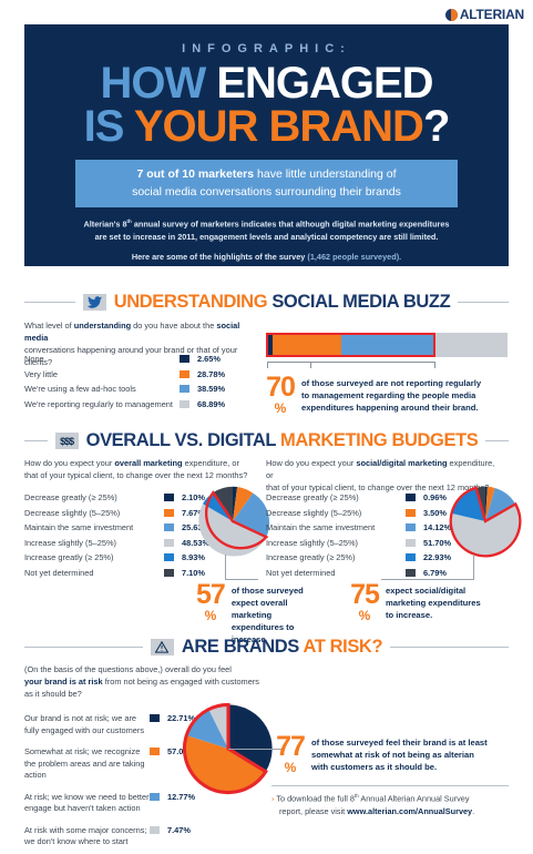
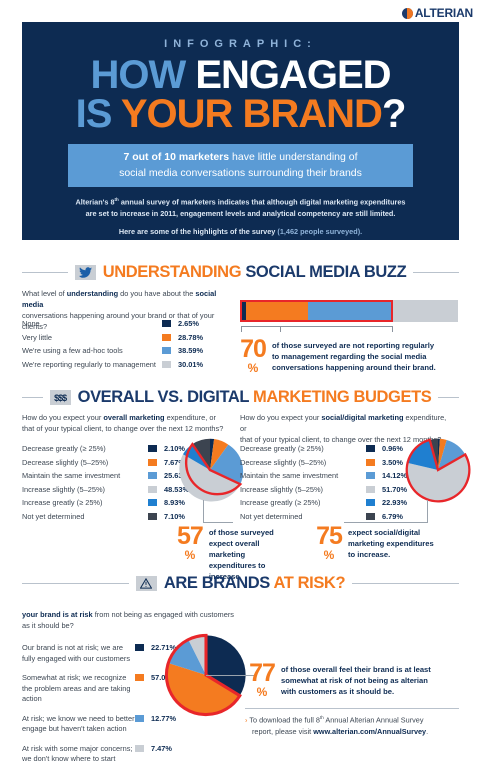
  ALTERIAN
  INFOGRAPHIC:
  HOW ENGAGED
  IS YOUR BRAND?
  7 out of 10 marketers have little understanding of
  social media conversations surrounding their brands
  Alterian's 8 annual survey of marketers indicates that although digital marketing expenditures
  are set to increase in 2011, engagement levels and analytical competency are still limited.
  Here are some of the highlights of the survey (1,462 people surveyed).
  UNDERSTANDING SOCIAL MEDIA BUZZ
  What level of understanding do you have about the social media
  conversations happening around your brand or that of your clients?
  None
  2.65%
  Very little
  28.78%
  We're using a few ad-hoc tools
  38.59%
  We're reporting regularly to management
- 68.89%
+ 30.01%
  70
  %
  of those surveyed are not reporting regularly
- to management regarding the people media
+ to management regarding the social media
- expenditures happening around their brand.
+ conversations happening around their brand.
  $$$
  OVERALL VS. DIGITAL MARKETING BUDGETS
  How do you expect your overall marketing expenditure, or
  that of your typical client, to change over the next 12 months?
  Decrease greatly (≥ 25%)
  2.10%
  Decrease slightly (5–25%)
  7.67
  Maintain the same investment
  Increase slightly (5–25%)
  48.53%
  Increase greatly (≥ 25%)
  8.93%
  Not yet determined
  7.10%
  57
  %
  of those surveyed
  expect overall marketing
  expenditures to increase
  How do you expect your social/digital marketing expenditure, or
  that of your typical client, to change over the next 12 mon
  Decrease greatly (≥ 25%)
  0.96%
  Decrease slightly (5–25%)
  3.50%
  Maintain the same investment
  14.12%
  Increase slightly (5–25%)
  51.70%
  Increase greatly (≥ 25%)
  22.93%
  Not yet determined
  6.79%
  75
  %
  expect social/digital
  marketing expenditures
  to increase.
  ARE BRANDS AT RISK?
- (On the basis of the questions above,) overall do you feel
  your brand is at risk from not being as engaged with customers
  as it should be?
  Our brand is not at risk; we are fully engaged with our customers
  22.71%
  Somewhat at risk; we recognize the problem areas and are taking action
  At risk; we know we need to better engage but haven't taken action
  12.77%
  At risk with some major concerns; we don't know where to start
  7.47%
  77
  %
- of those surveyed feel their brand is at least
+ of those overall feel their brand is at least
  somewhat at risk of not being as alterian
  with customers as it should be.
  › To download the full 8 Annual Alterian Annual Survey
  report, please visit www.alterian.com/AnnualSurvey.
